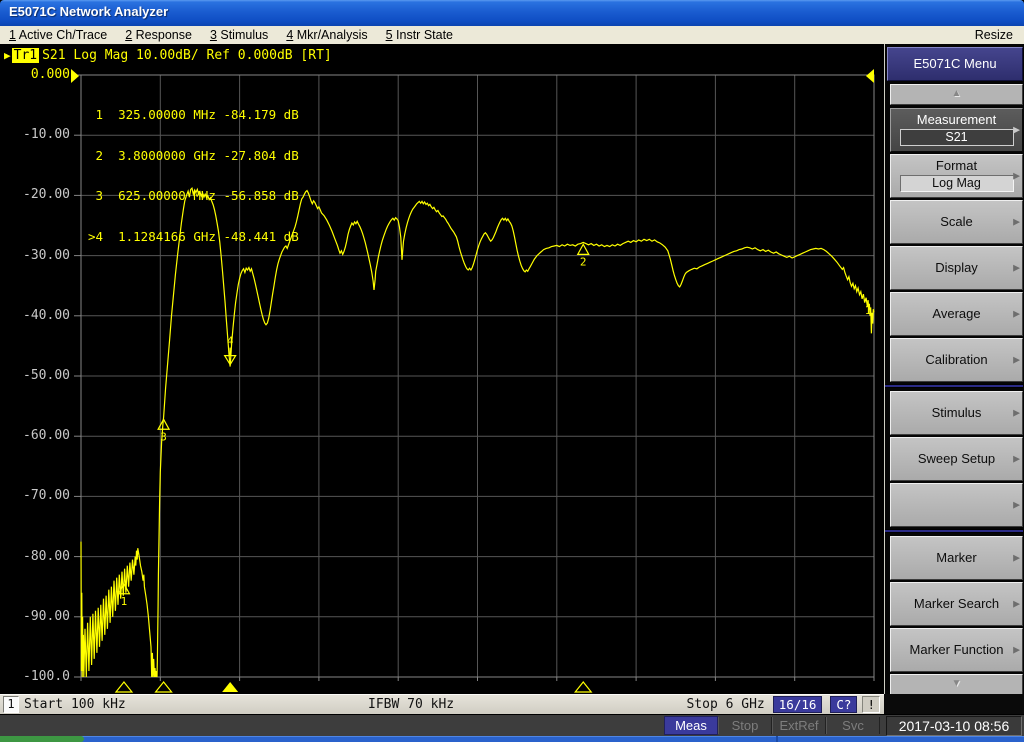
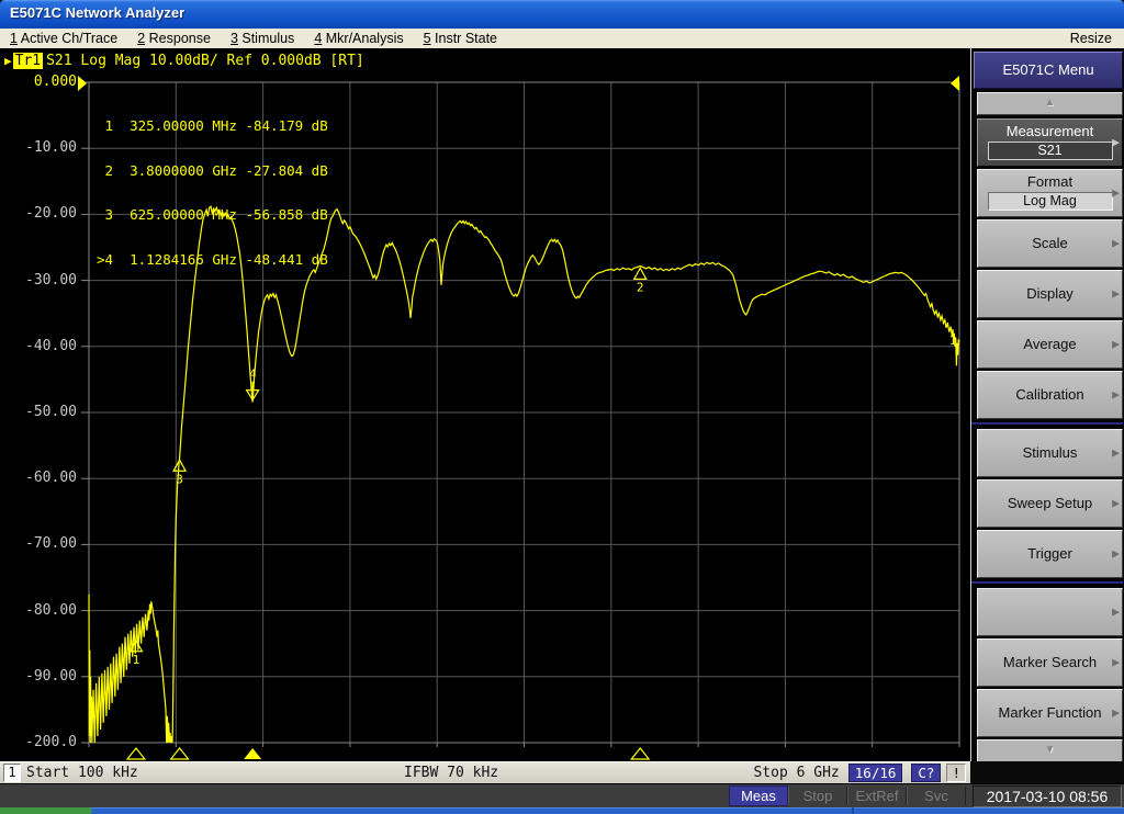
  E5071C Network Analyzer
  1 Active Ch/Trace
  2 Response
  3 Stimulus
  4 Mkr/Analysis
  5 Instr State
  Resize
  ▶ Tr1 S21 Log Mag 10.00dB/ Ref 0.000dB [RT]
  0.000
  -10.00
  -20.00
  -30.00
  -40.00
  -50.00
  -60.00
  -70.00
  -80.00
  -90.00
- -100.0
+ -200.0
  1
  2
  3
  4
  1
  1 325.00000 MHz -84.179 dB
  2 3.8000000 GHz -27.804 dB
  3 625.00000 MHz -56.858 dB
  >4 1.1284166 GHz -48.441 dB
  E5071C Menu
  ▲
  Measurement
  S21
  ▶
  Format
  Log Mag
  ▶
  Scale
  ▶
  Display
  ▶
  Average
  ▶
  Calibration
  ▶
  Stimulus
  ▶
  Sweep Setup
  ▶
+ Trigger
  ▶
- Marker
  ▶
  Marker Search
  ▶
  Marker Function
  ▶
  ▼
  1
  Start 100 kHz
  IFBW 70 kHz
  Stop 6 GHz
  16/16
  C?
  !
  Meas
  Stop
  ExtRef
  Svc
  2017-03-10 08:56
